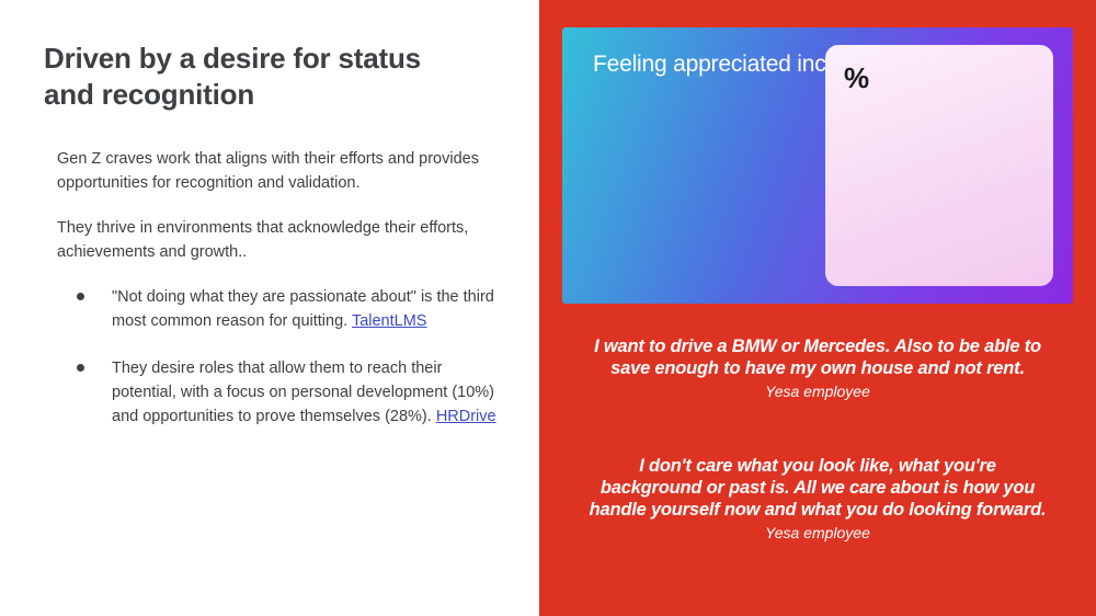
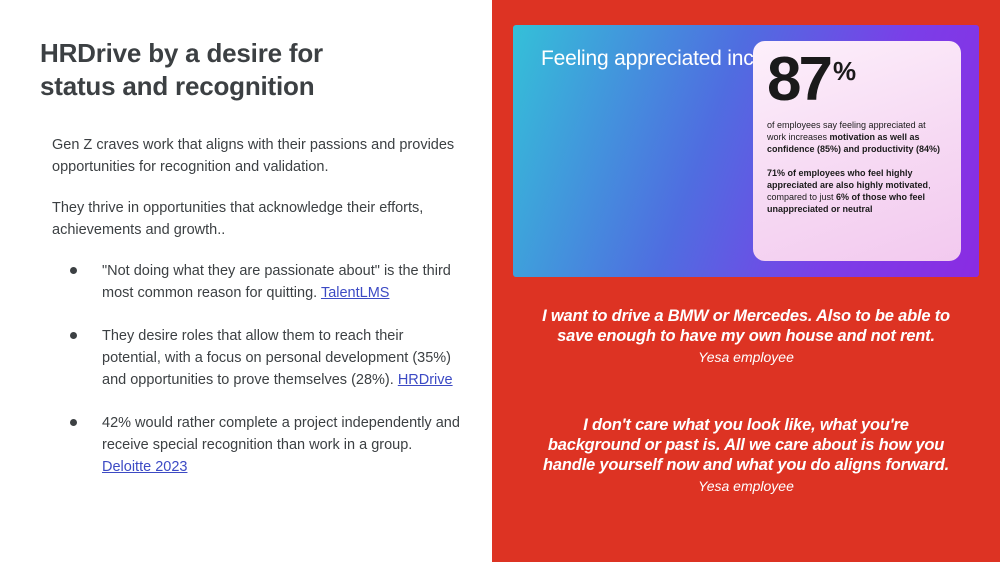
- Driven by a desire for status and recognition
+ HRDrive by a desire for status and recognition
- Gen Z craves work that aligns with their efforts and provides opportunities for recognition and validation.
+ Gen Z craves work that aligns with their passions and provides opportunities for recognition and validation.
- They thrive in environments that acknowledge their efforts, achievements and growth..
+ They thrive in opportunities that acknowledge their efforts, achievements and growth..
  "Not doing what they are passionate about" is the third most common reason for quitting. TalentLMS
- They desire roles that allow them to reach their potential, with a focus on personal development (10%) and opportunities to prove themselves (28%). HRDrive
+ They desire roles that allow them to reach their potential, with a focus on personal development (35%) and opportunities to prove themselves (28%). HRDrive
+ 42% would rather complete a project independently and receive special recognition than work in a group. Deloitte 2023
+ 87
  %
+ of employees say feeling appreciated at work increases motivation as well as confidence (85%) and productivity (84%)
+ 71% of employees who feel highly appreciated are also highly motivated, compared to just 6% of those who feel unappreciated or neutral
  I want to drive a BMW or Mercedes. Also to be able to save enough to have my own house and not rent.
  Yesa employee
- I don't care what you look like, what you're background or past is. All we care about is how you handle yourself now and what you do looking forward.
+ I don't care what you look like, what you're background or past is. All we care about is how you handle yourself now and what you do aligns forward.
  Yesa employee
